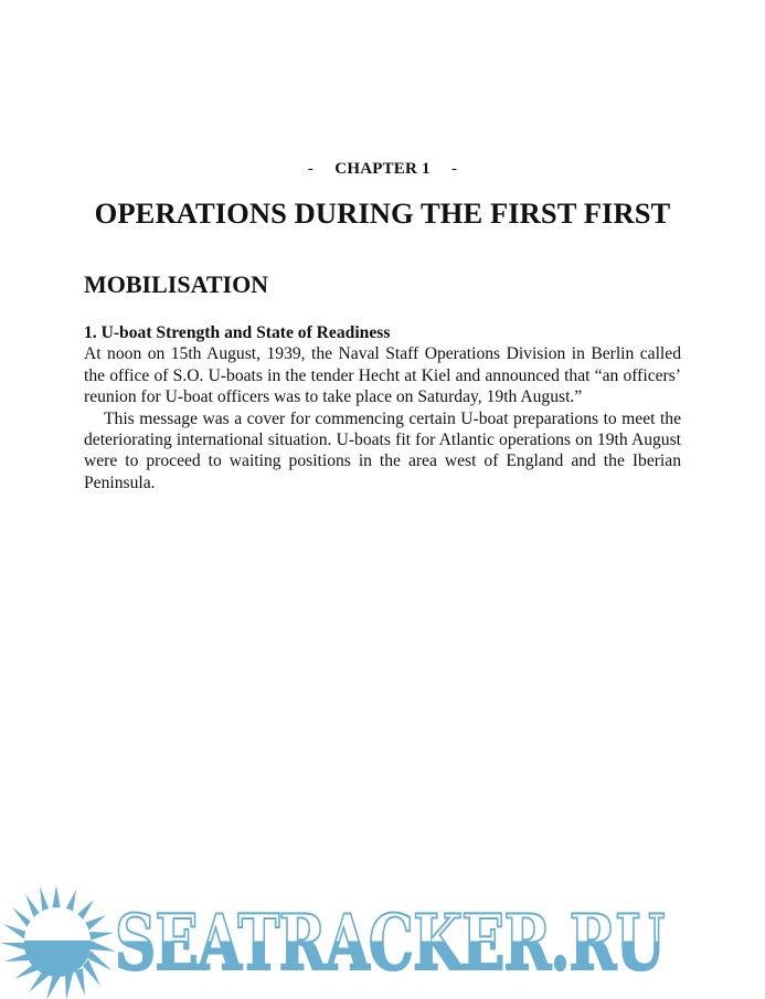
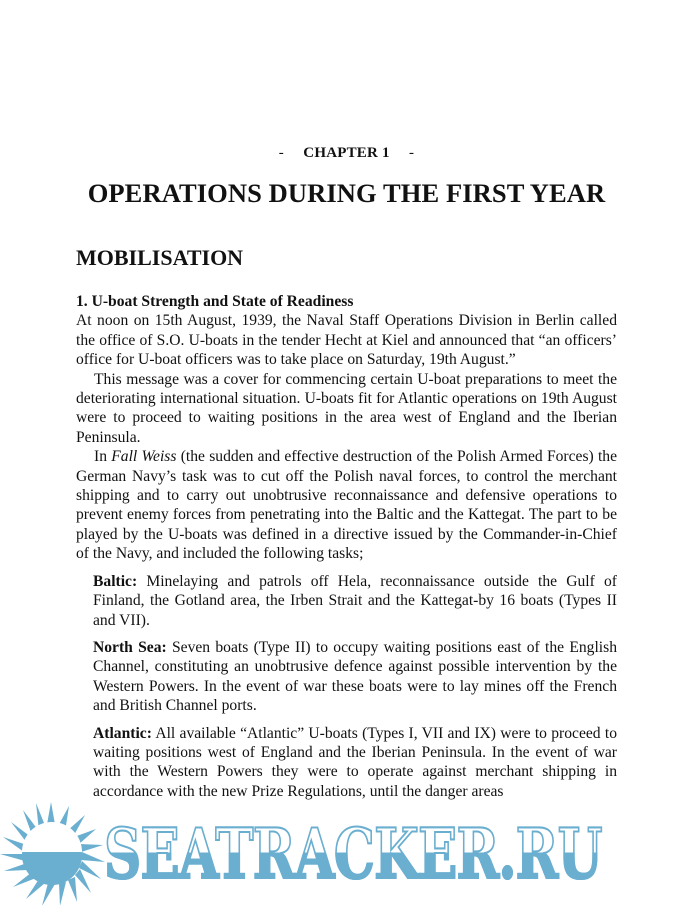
  - CHAPTER 1 -
- OPERATIONS DURING THE FIRST FIRST
+ OPERATIONS DURING THE FIRST YEAR
  MOBILISATION
  1. U-boat Strength and State of Readiness
- At noon on 15th August, 1939, the Naval Staff Operations Division in Berlin called the office of S.O. U-boats in the tender Hecht at Kiel and announced that “an officers’ reunion for U-boat officers was to take place on Saturday, 19th August.”
+ At noon on 15th August, 1939, the Naval Staff Operations Division in Berlin called the office of S.O. U-boats in the tender Hecht at Kiel and announced that “an officers’ office for U-boat officers was to take place on Saturday, 19th August.”
  This message was a cover for commencing certain U-boat preparations to meet the deteriorating international situation. U-boats fit for Atlantic operations on 19th August were to proceed to waiting positions in the area west of England and the Iberian Peninsula.
+ In Fall Weiss (the sudden and effective destruction of the Polish Armed Forces) the German Navy’s task was to cut off the Polish naval forces, to control the merchant shipping and to carry out unobtrusive reconnaissance and defensive operations to prevent enemy forces from penetrating into the Baltic and the Kattegat. The part to be played by the U-boats was defined in a directive issued by the Commander-in-Chief of the Navy, and included the following tasks;
+ Baltic: Minelaying and patrols off Hela, reconnaissance outside the Gulf of Finland, the Gotland area, the Irben Strait and the Kattegat-by 16 boats (Types II and VII).
+ North Sea: Seven boats (Type II) to occupy waiting positions east of the English Channel, constituting an unobtrusive defence against possible intervention by the Western Powers. In the event of war these boats were to lay mines off the French and British Channel ports.
+ Atlantic: All available “Atlantic” U-boats (Types I, VII and IX) were to proceed to waiting positions west of England and the Iberian Peninsula. In the event of war with the Western Powers they were to operate against merchant shipping in accordance with the new Prize Regulations, until the danger areas
  SEATRACKER.RU
